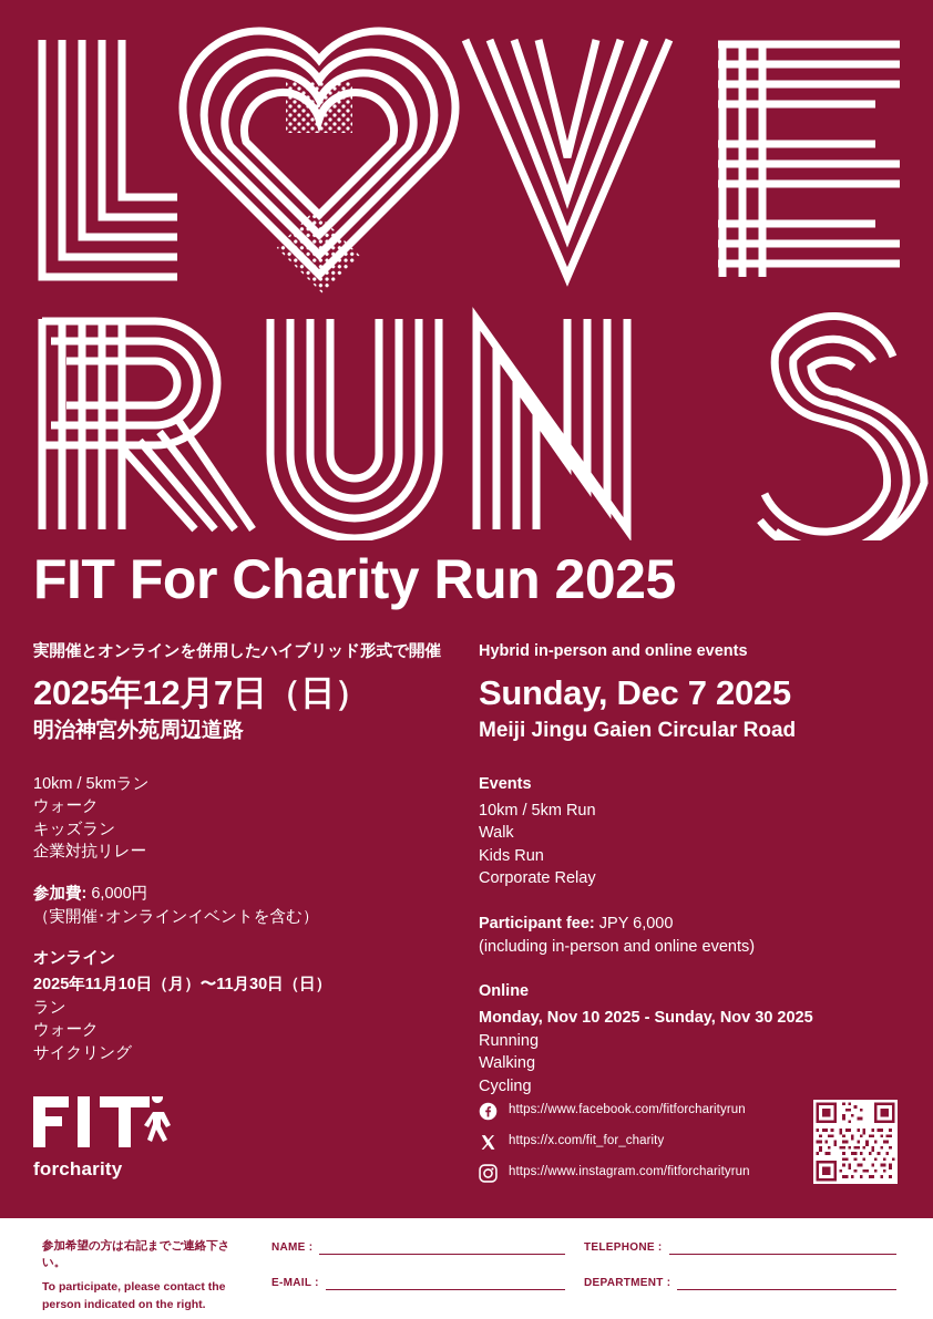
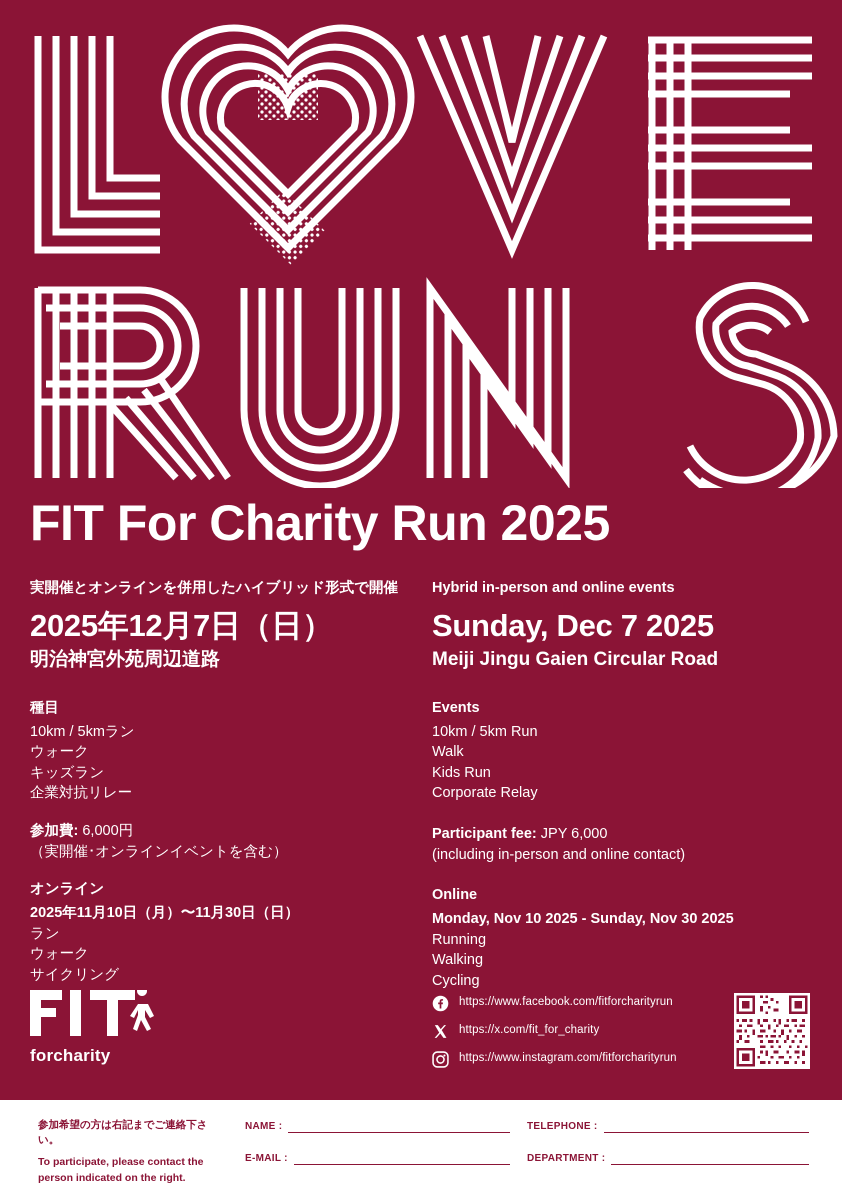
  FIT For Charity Run 2025
  実開催とオンラインを併用したハイブリッド形式で開催
  2025年12月7日（日）
  明治神宮外苑周辺道路
+ 種目
  10km / 5kmラン
  ウォーク
  キッズラン
  企業対抗リレー
  参加費: 6,000円
  （実開催･オンラインイベントを含む）
  オンライン
  2025年11月10日（月）〜11月30日（日）
  ラン
  ウォーク
  サイクリング
  Hybrid in-person and online events
  Sunday, Dec 7 2025
  Meiji Jingu Gaien Circular Road
  Events
  10km / 5km Run
  Walk
  Kids Run
  Corporate Relay
  Participant fee: JPY 6,000
- (including in-person and online events)
+ (including in-person and online contact)
  Online
  Monday, Nov 10 2025 - Sunday, Nov 30 2025
  Running
  Walking
  Cycling
  forcharity
  https://www.facebook.com/fitforcharityrun
  https://x.com/fit_for_charity
  https://www.instagram.com/fitforcharityrun
  参加希望の方は右記までご連絡下さい。
  To participate, please contact the person indicated on the right.
  NAME :
  TELEPHONE :
  E-MAIL :
  DEPARTMENT :
